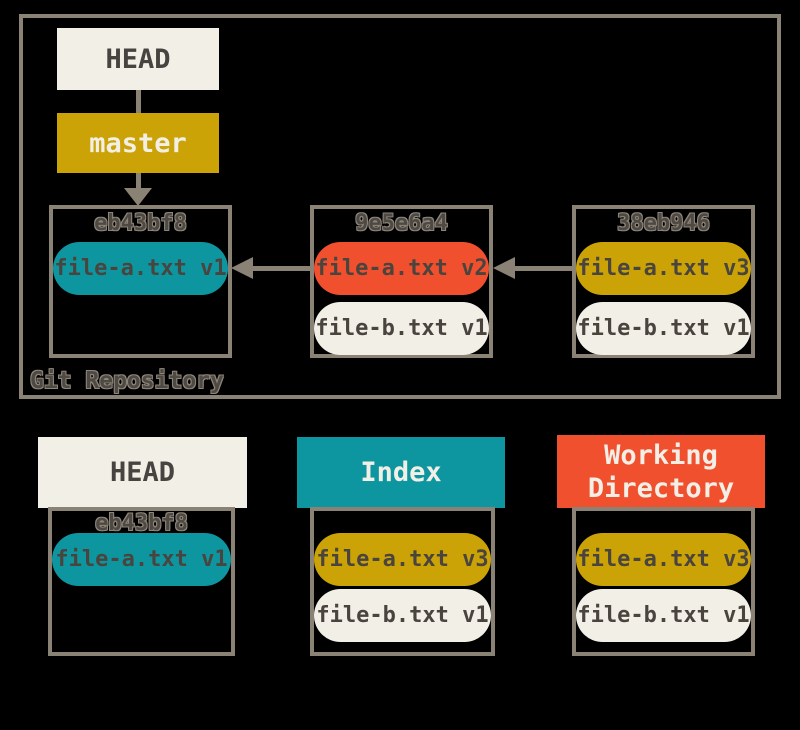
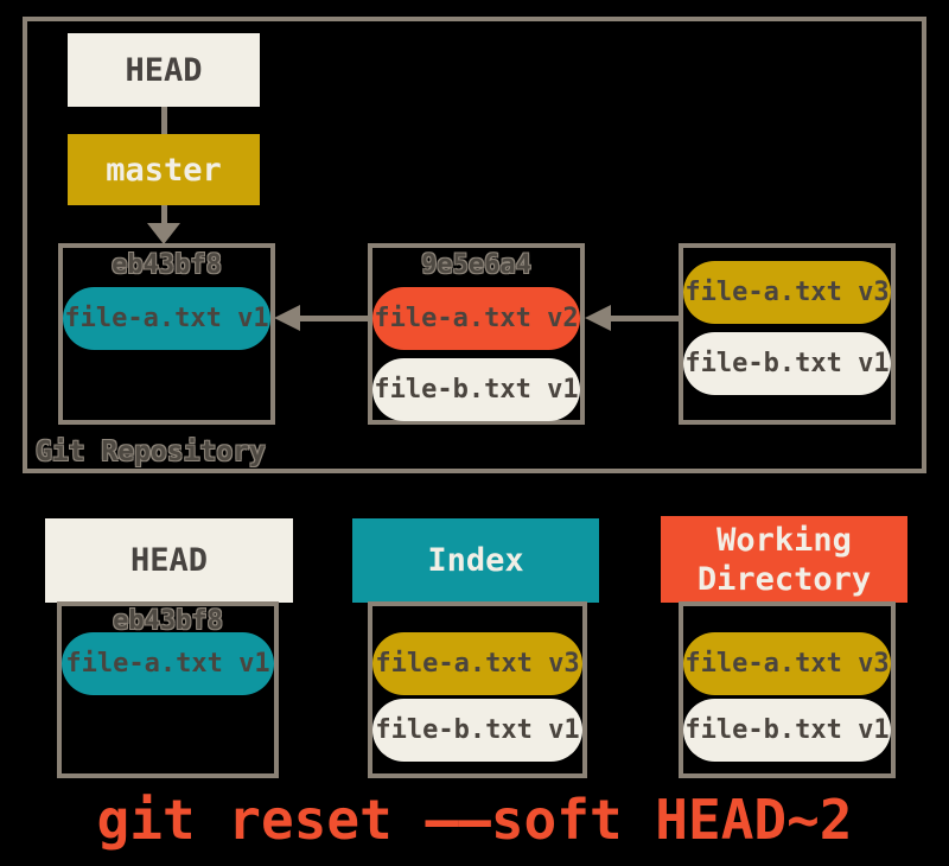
  Git Repository
  HEAD
  master
  eb43bf8
  file-a.txt v1
  9e5e6a4
  file-a.txt v2
  file-b.txt v1
- 38eb946
  file-a.txt v3
  file-b.txt v1
  HEAD
  eb43bf8
  file-a.txt v1
  Index
  file-a.txt v3
  file-b.txt v1
  Working
  Directory
  file-a.txt v3
  file-b.txt v1
+ git reset ——soft HEAD~2
